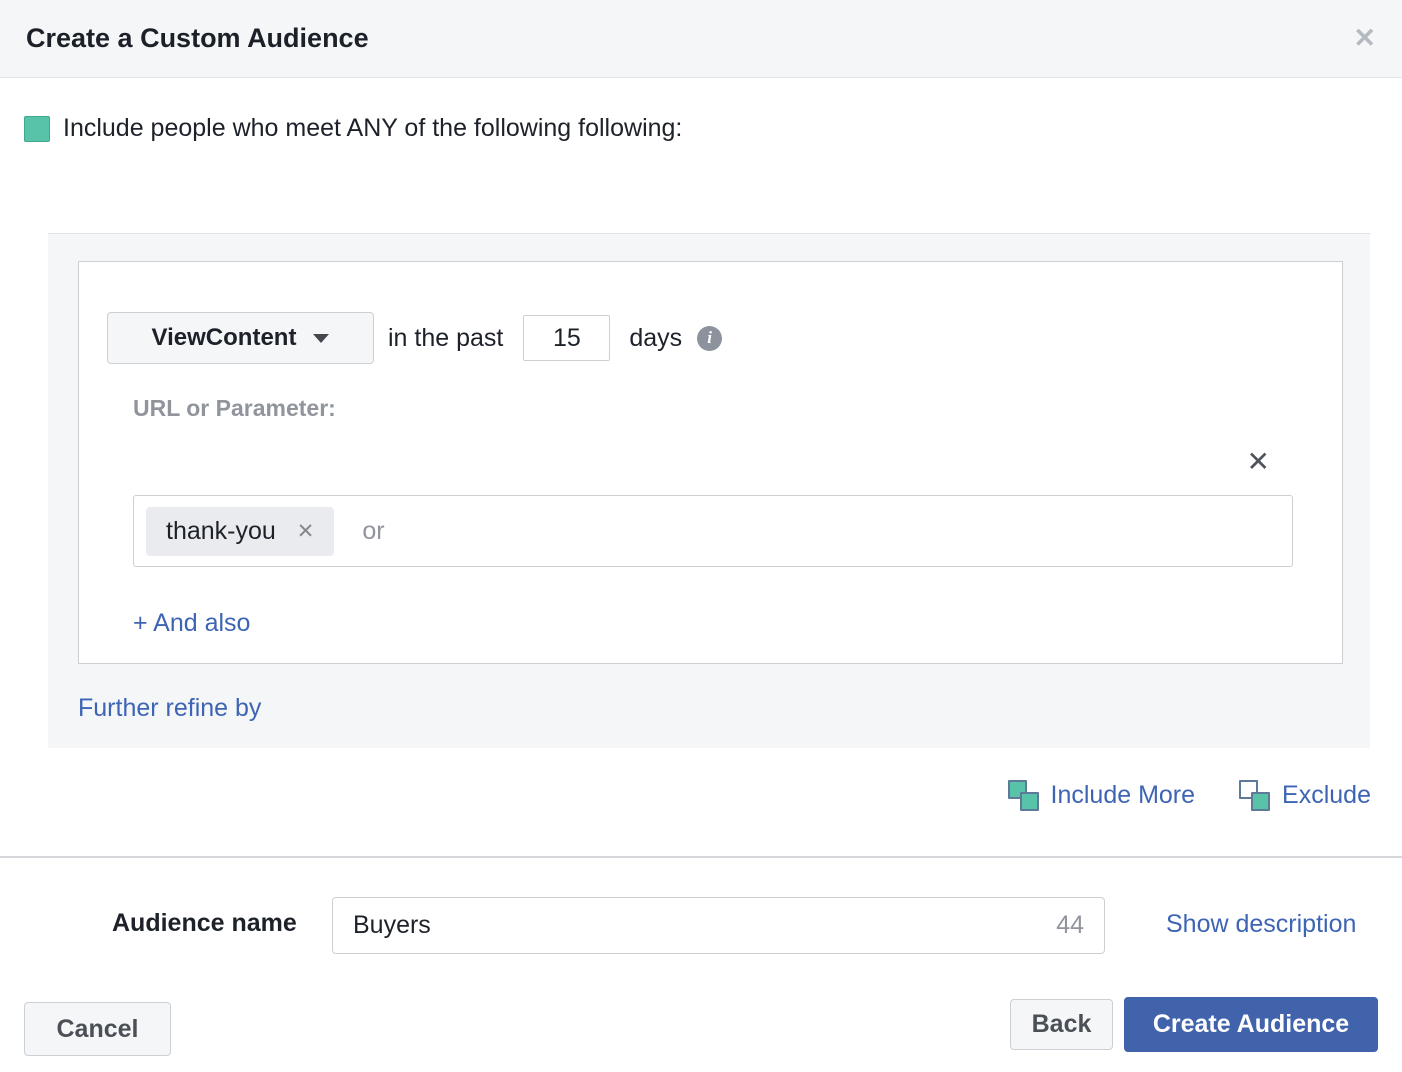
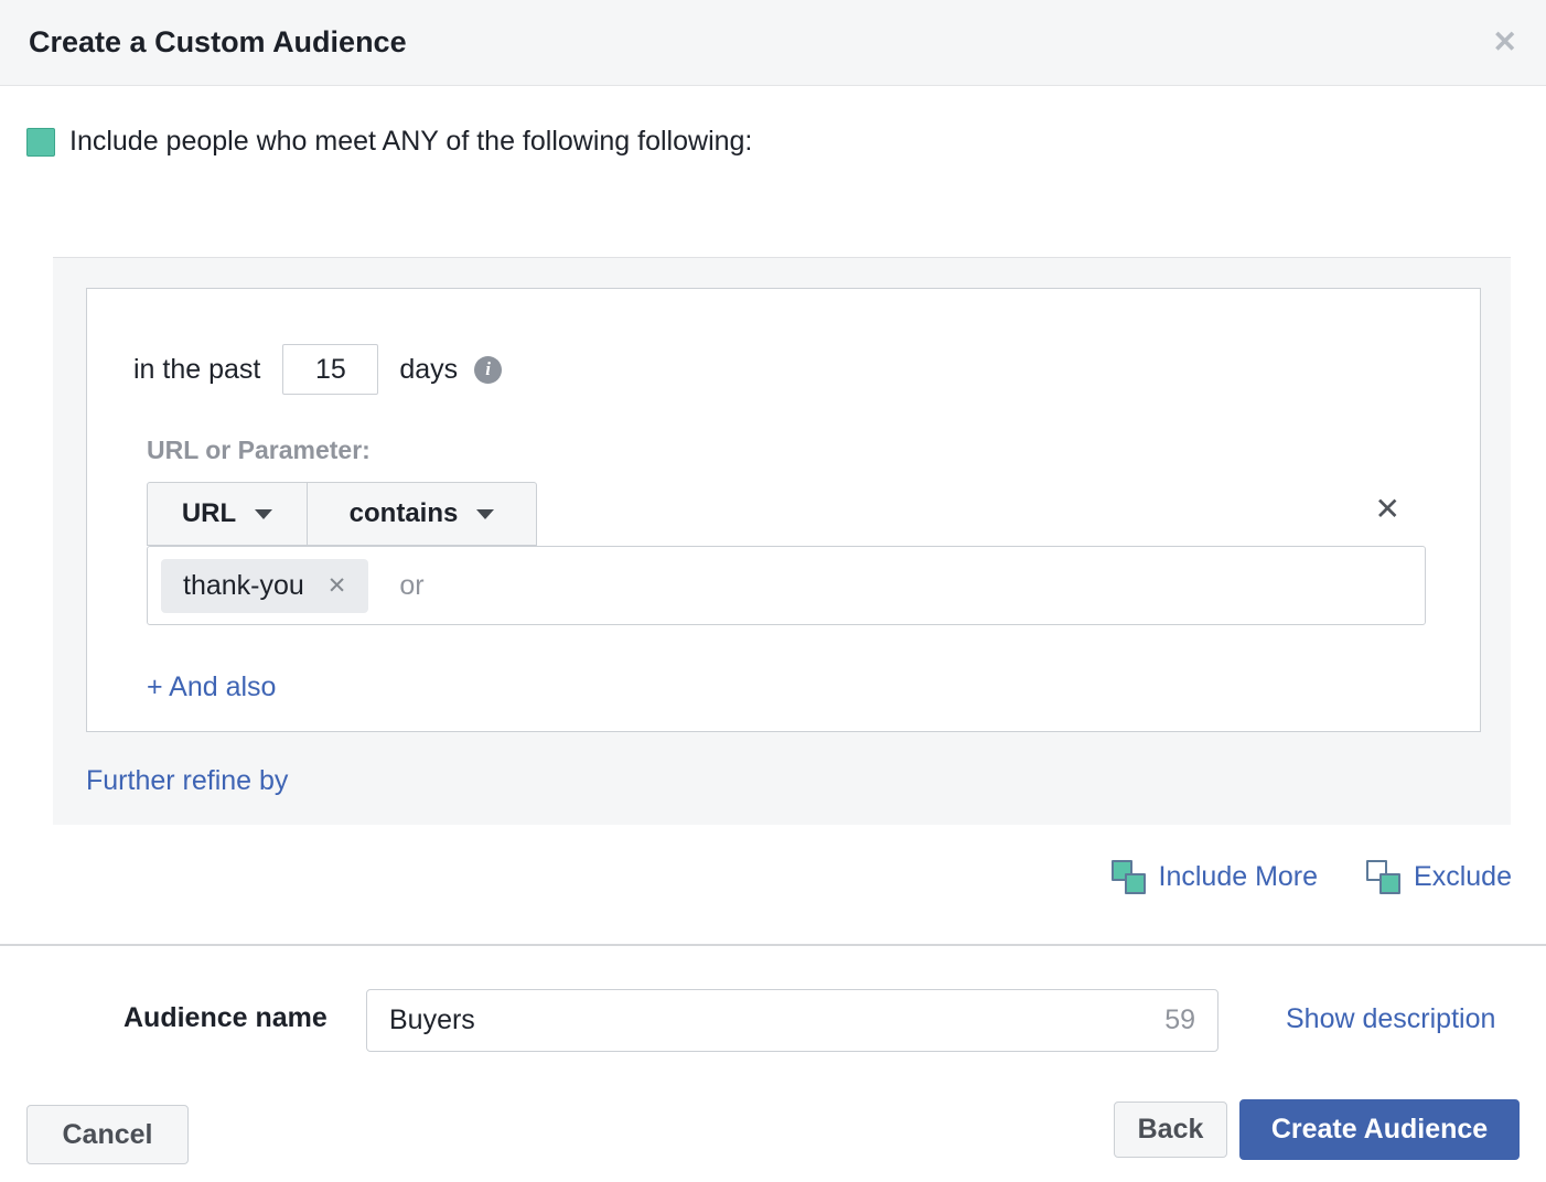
  Create a Custom Audience
  ✕
  Include people who meet ANY of the following following:
- ViewContent
  in the past
  15
  days
  i
  URL or Parameter:
+ URL
+ contains
  ✕
  thank-you
  ✕
  or
  + And also
  Further refine by
  Include More
  Exclude
  Audience name
  Buyers
- 44
+ 59
  Show description
  Cancel
  Back
  Create Audience
